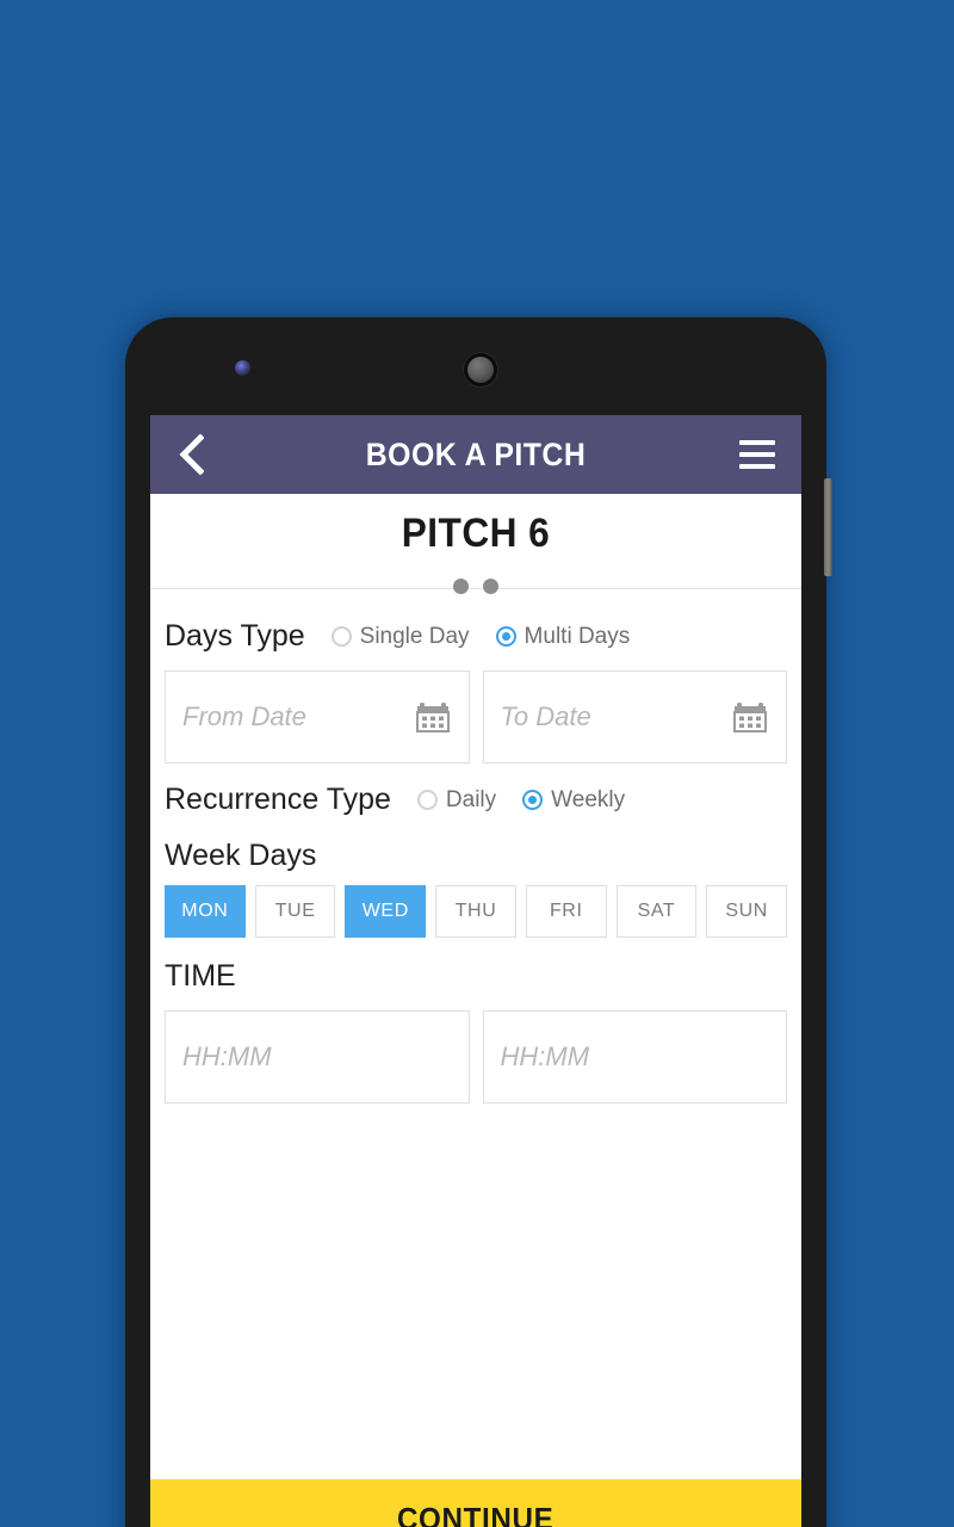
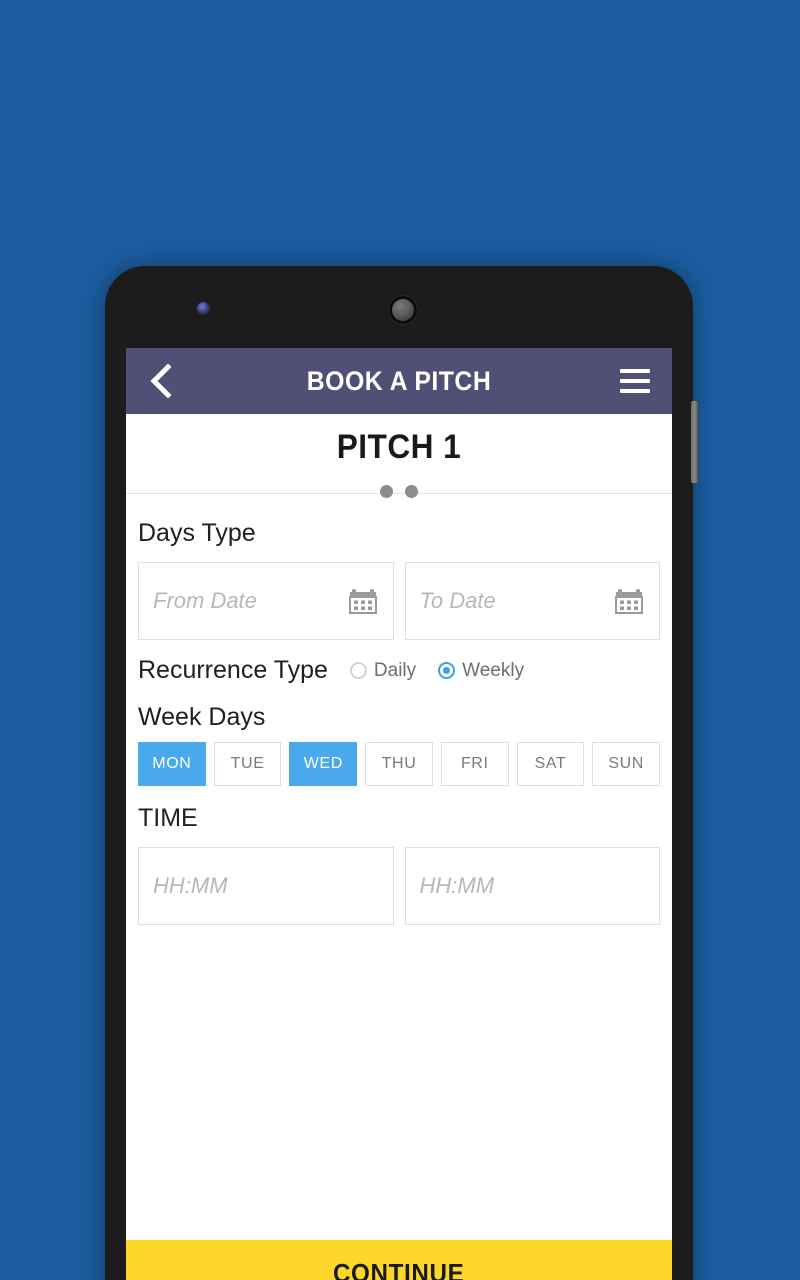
  BOOK A PITCH
- PITCH 6
+ PITCH 1
  Days Type
- Single Day
- Multi Days
  From Date
  To Date
  Recurrence Type
  Daily
  Weekly
  Week Days
  MON
  TUE
  WED
  THU
  FRI
  SAT
  SUN
  TIME
  HH:MM
  HH:MM
  CONTINUE
